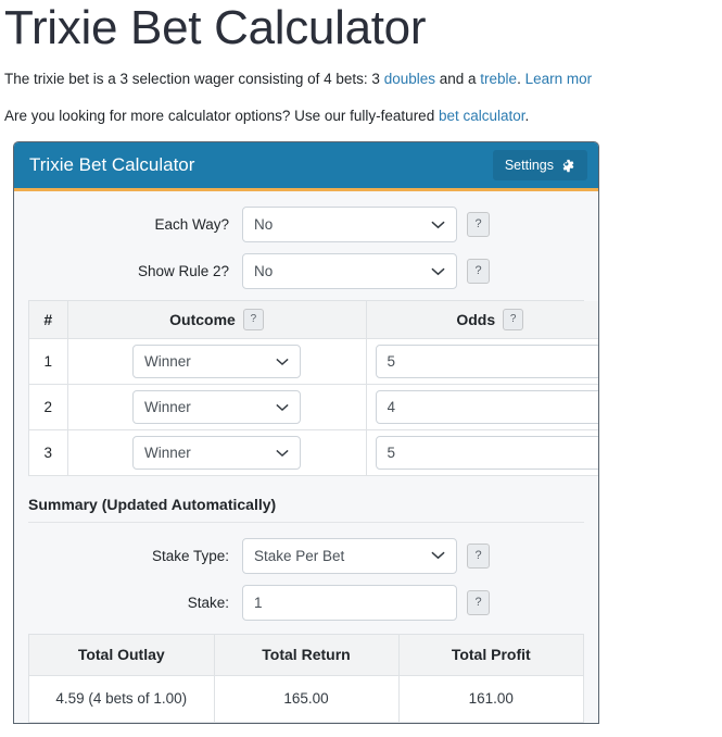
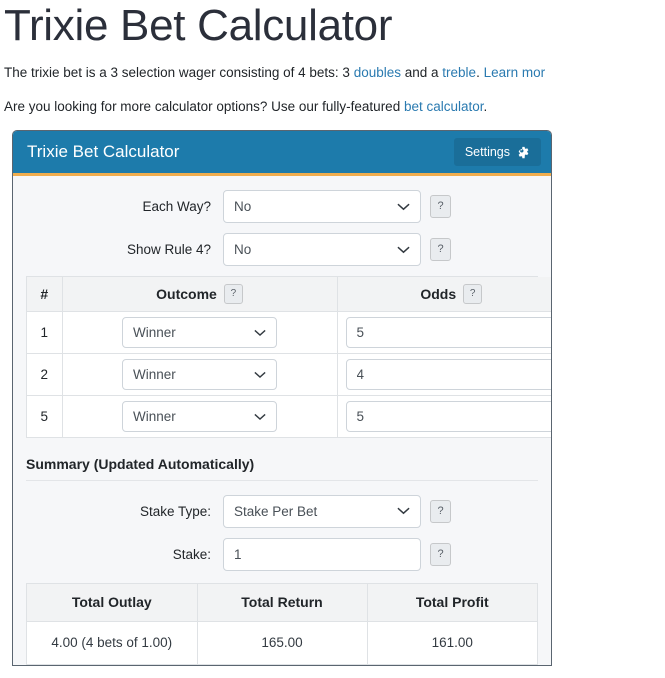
  Trixie Bet Calculator
  The trixie bet is a 3 selection wager consisting of 4 bets: 3 doubles and a treble. Learn mor
  Are you looking for more calculator options? Use our fully-featured bet calculator.
  Trixie Bet Calculator
  Settings
  Each Way?
  No
  ?
- Show Rule 2?
+ Show Rule 4?
  No
  ?
  #	Outcome ?	Odds ?
  1	Winner	5
  2	Winner	4
- 3	Winner	5
+ 5	Winner	5
  Summary (Updated Automatically)
  Stake Type:
  Stake Per Bet
  ?
  Stake:
  1
  ?
  Total Outlay	Total Return	Total Profit
- 4.59 (4 bets of 1.00)	165.00	161.00
+ 4.00 (4 bets of 1.00)	165.00	161.00
